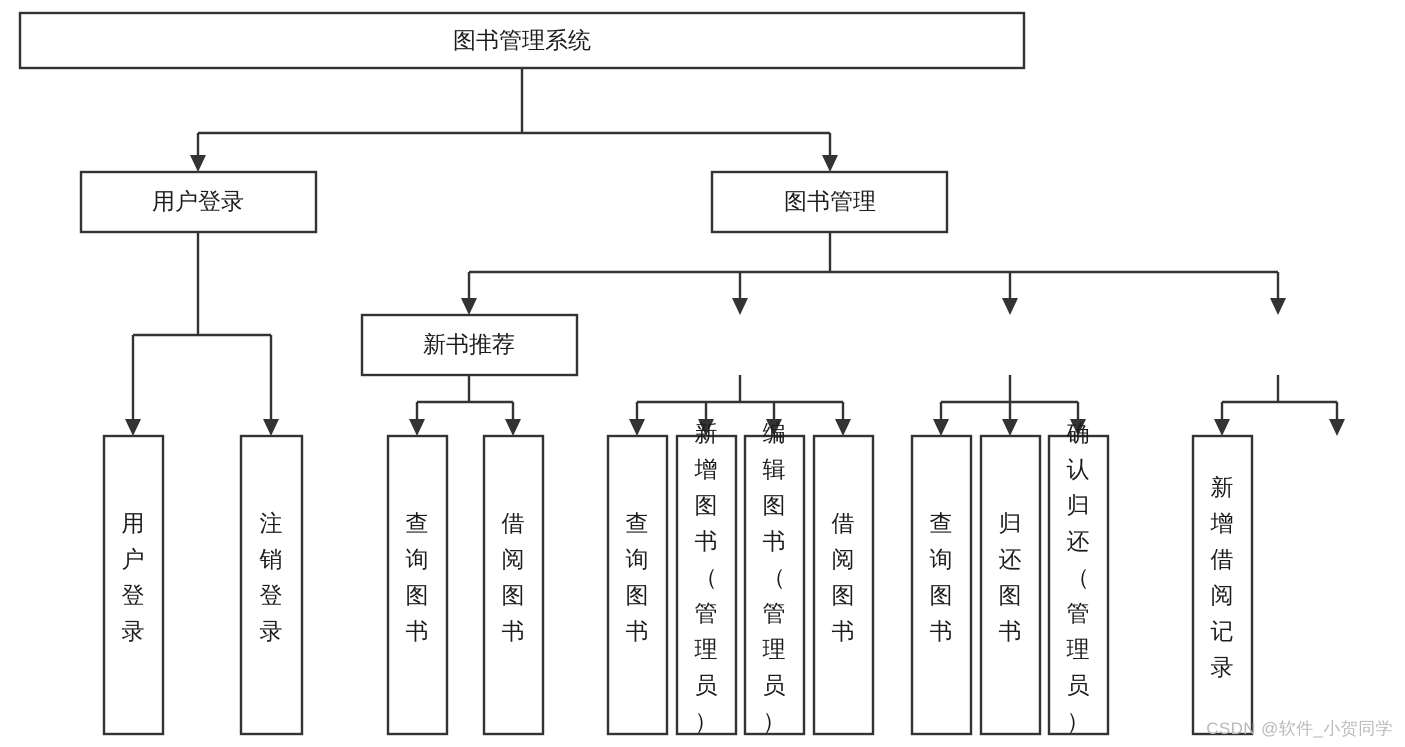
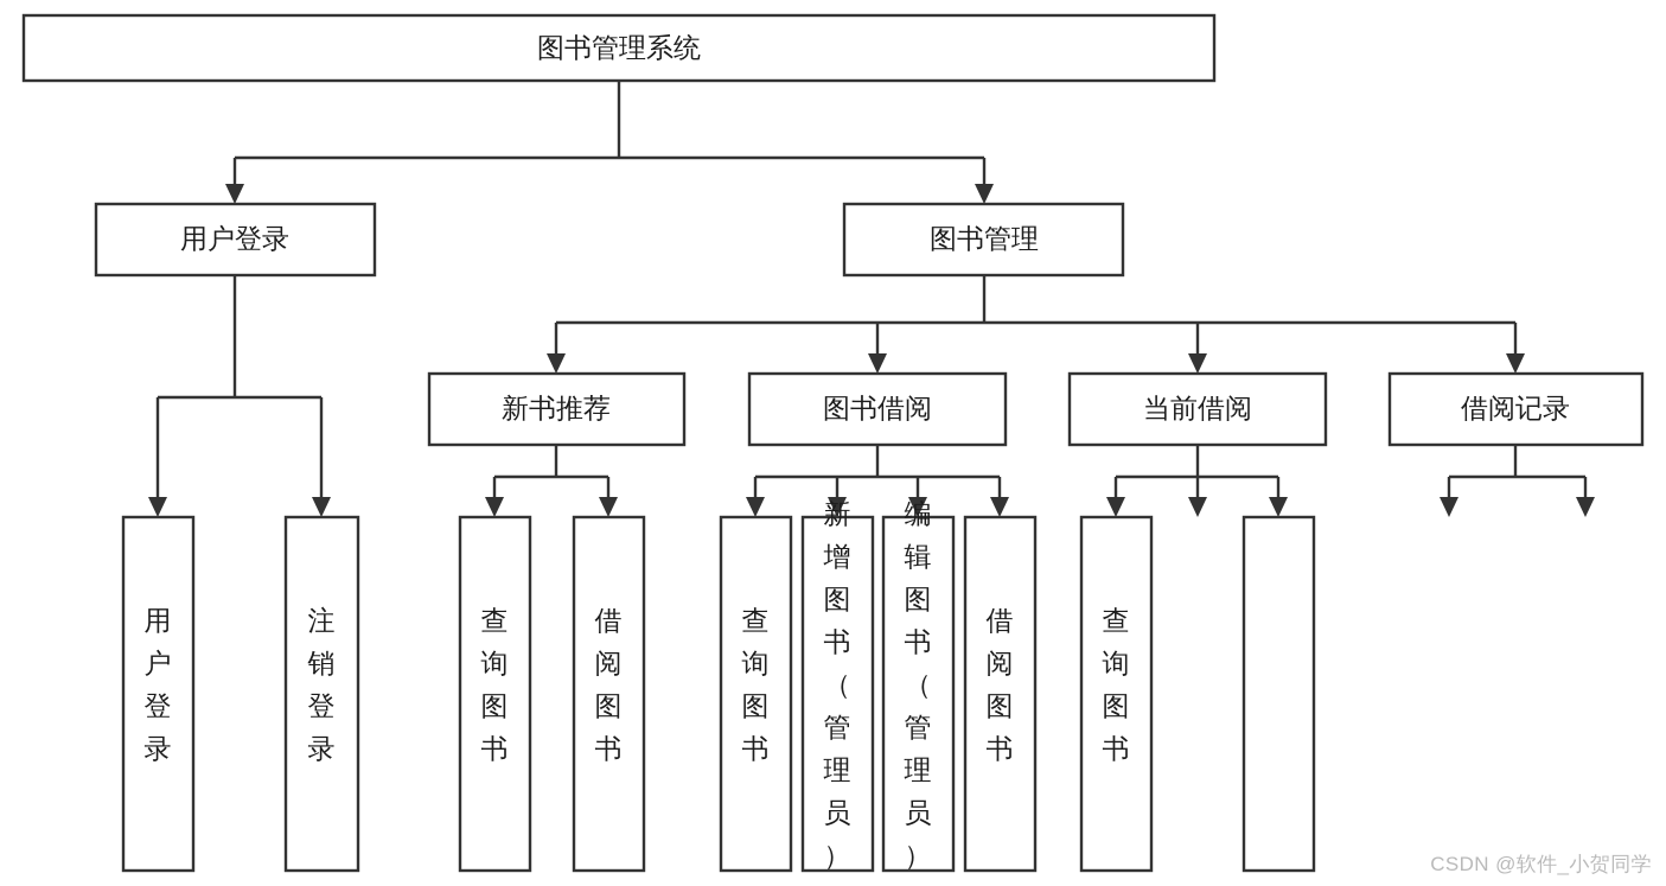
  图书管理系统
  用户登录
  图书管理
  新书推荐
+ 图书借阅
+ 当前借阅
+ 借阅记录
  用户登录
  注销登录
  查询图书
  借阅图书
  查询图书
  新增图书（管理员）
  编辑图书（管理员）
  借阅图书
  查询图书
- 归还图书
- 确认归还（管理员）
- 新增借阅记录
  CSDN @软件_小贺同学
